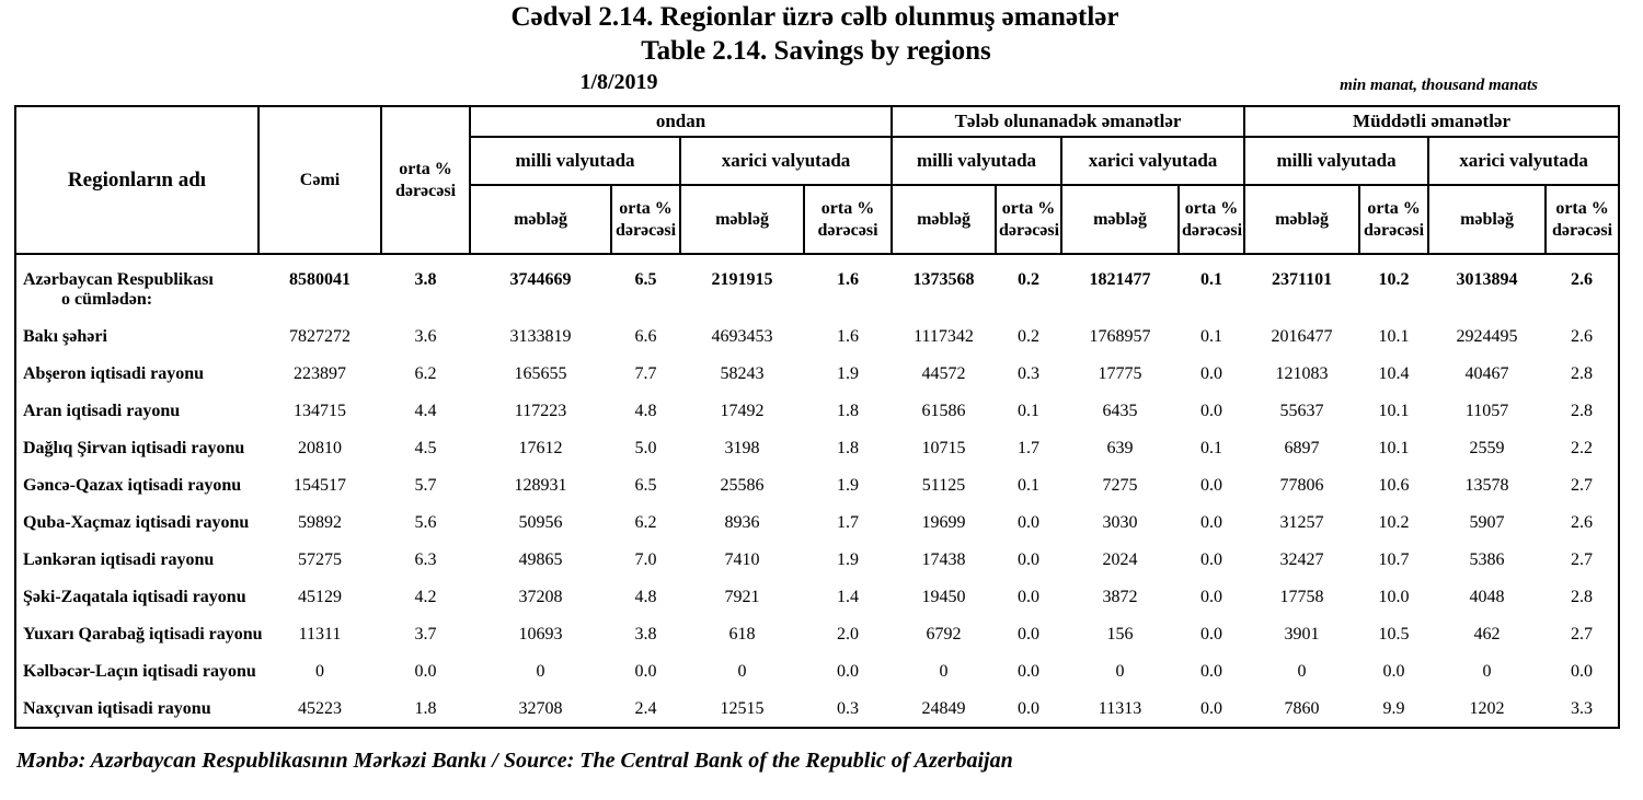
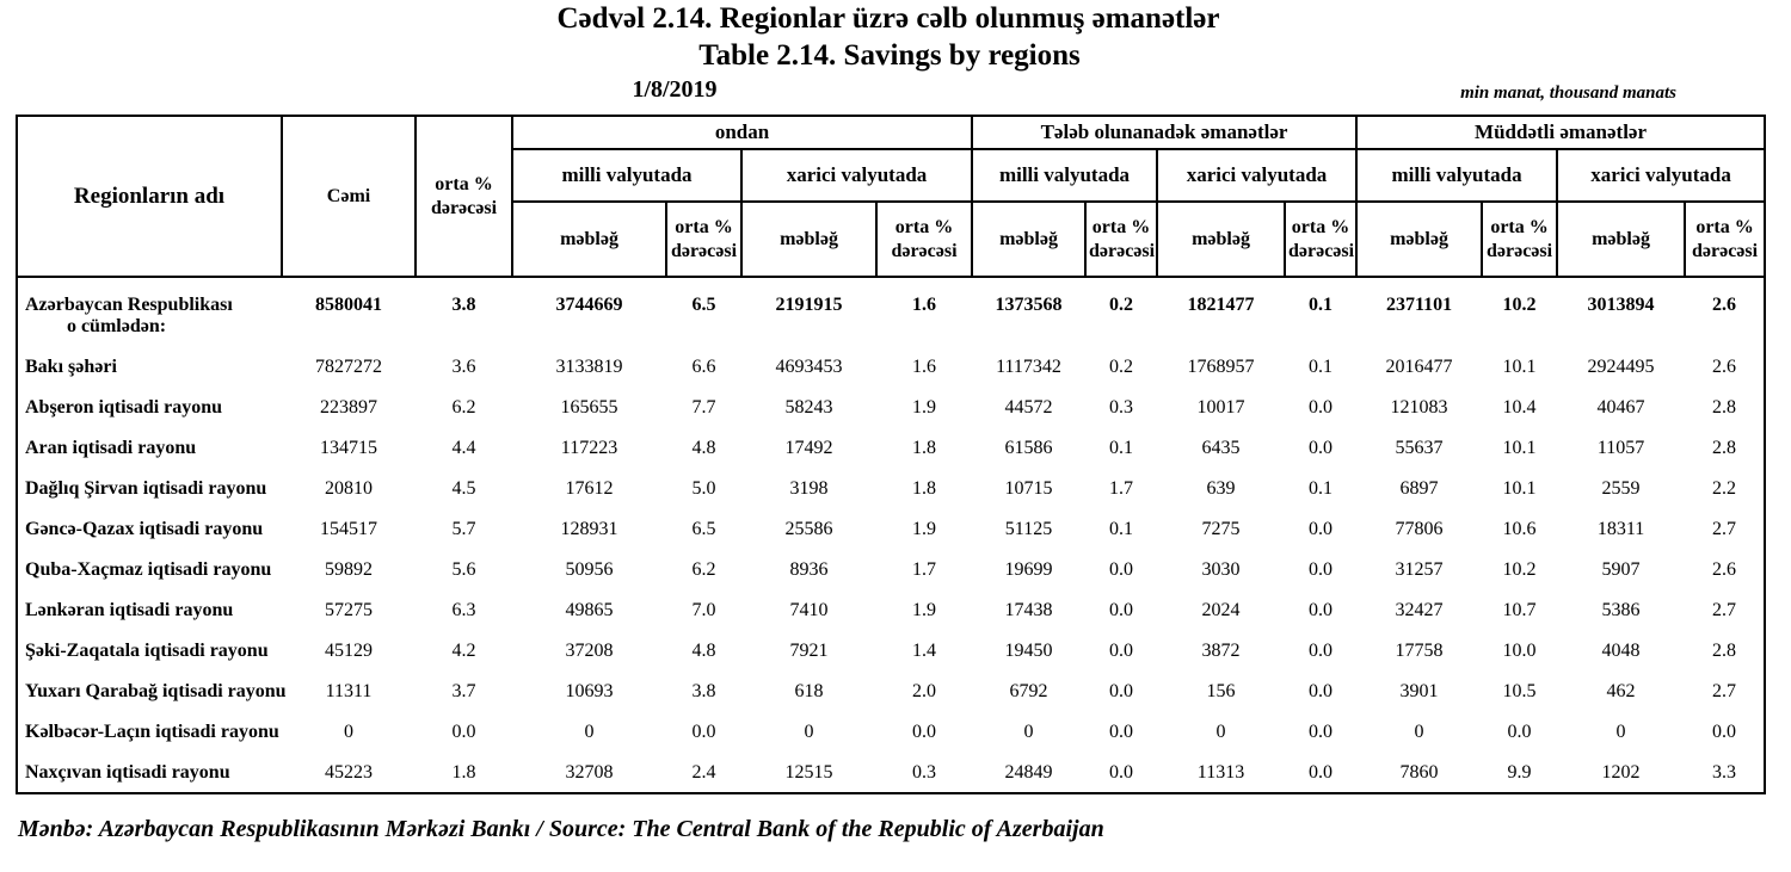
  Cədvəl 2.14. Regionlar üzrə cəlb olunmuş əmanətlər
  Table 2.14. Savings by regions
  1/8/2019
  min manat, thousand manats
  Regionların adı	Cəmi	orta % dərəcəsi	ondan	Tələb olunanadək əmanətlər	Müddətli əmanətlər
  milli valyutada	xarici valyutada	milli valyutada	xarici valyutada	milli valyutada	xarici valyutada
  məbləğ	orta % dərəcəsi	məbləğ	orta % dərəcəsi	məbləğ	orta % dərəcəsi	məbləğ	orta % dərəcəsi	məbləğ	orta % dərəcəsi	məbləğ	orta % dərəcəsi
  Azərbaycan Respublikası o cümlədən:	8580041	3.8	3744669	6.5	2191915	1.6	1373568	0.2	1821477	0.1	2371101	10.2	3013894	2.6
  Bakı şəhəri	7827272	3.6	3133819	6.6	4693453	1.6	1117342	0.2	1768957	0.1	2016477	10.1	2924495	2.6
- Abşeron iqtisadi rayonu	223897	6.2	165655	7.7	58243	1.9	44572	0.3	17775	0.0	121083	10.4	40467	2.8
+ Abşeron iqtisadi rayonu	223897	6.2	165655	7.7	58243	1.9	44572	0.3	10017	0.0	121083	10.4	40467	2.8
  Aran iqtisadi rayonu	134715	4.4	117223	4.8	17492	1.8	61586	0.1	6435	0.0	55637	10.1	11057	2.8
  Dağlıq Şirvan iqtisadi rayonu	20810	4.5	17612	5.0	3198	1.8	10715	1.7	639	0.1	6897	10.1	2559	2.2
- Gəncə-Qazax iqtisadi rayonu	154517	5.7	128931	6.5	25586	1.9	51125	0.1	7275	0.0	77806	10.6	13578	2.7
+ Gəncə-Qazax iqtisadi rayonu	154517	5.7	128931	6.5	25586	1.9	51125	0.1	7275	0.0	77806	10.6	18311	2.7
  Quba-Xaçmaz iqtisadi rayonu	59892	5.6	50956	6.2	8936	1.7	19699	0.0	3030	0.0	31257	10.2	5907	2.6
  Lənkəran iqtisadi rayonu	57275	6.3	49865	7.0	7410	1.9	17438	0.0	2024	0.0	32427	10.7	5386	2.7
  Şəki-Zaqatala iqtisadi rayonu	45129	4.2	37208	4.8	7921	1.4	19450	0.0	3872	0.0	17758	10.0	4048	2.8
  Yuxarı Qarabağ iqtisadi rayonu	11311	3.7	10693	3.8	618	2.0	6792	0.0	156	0.0	3901	10.5	462	2.7
  Kəlbəcər-Laçın iqtisadi rayonu	0	0.0	0	0.0	0	0.0	0	0.0	0	0.0	0	0.0	0	0.0
  Naxçıvan iqtisadi rayonu	45223	1.8	32708	2.4	12515	0.3	24849	0.0	11313	0.0	7860	9.9	1202	3.3
  Mənbə: Azərbaycan Respublikasının Mərkəzi Bankı / Source: The Central Bank of the Republic of Azerbaijan
